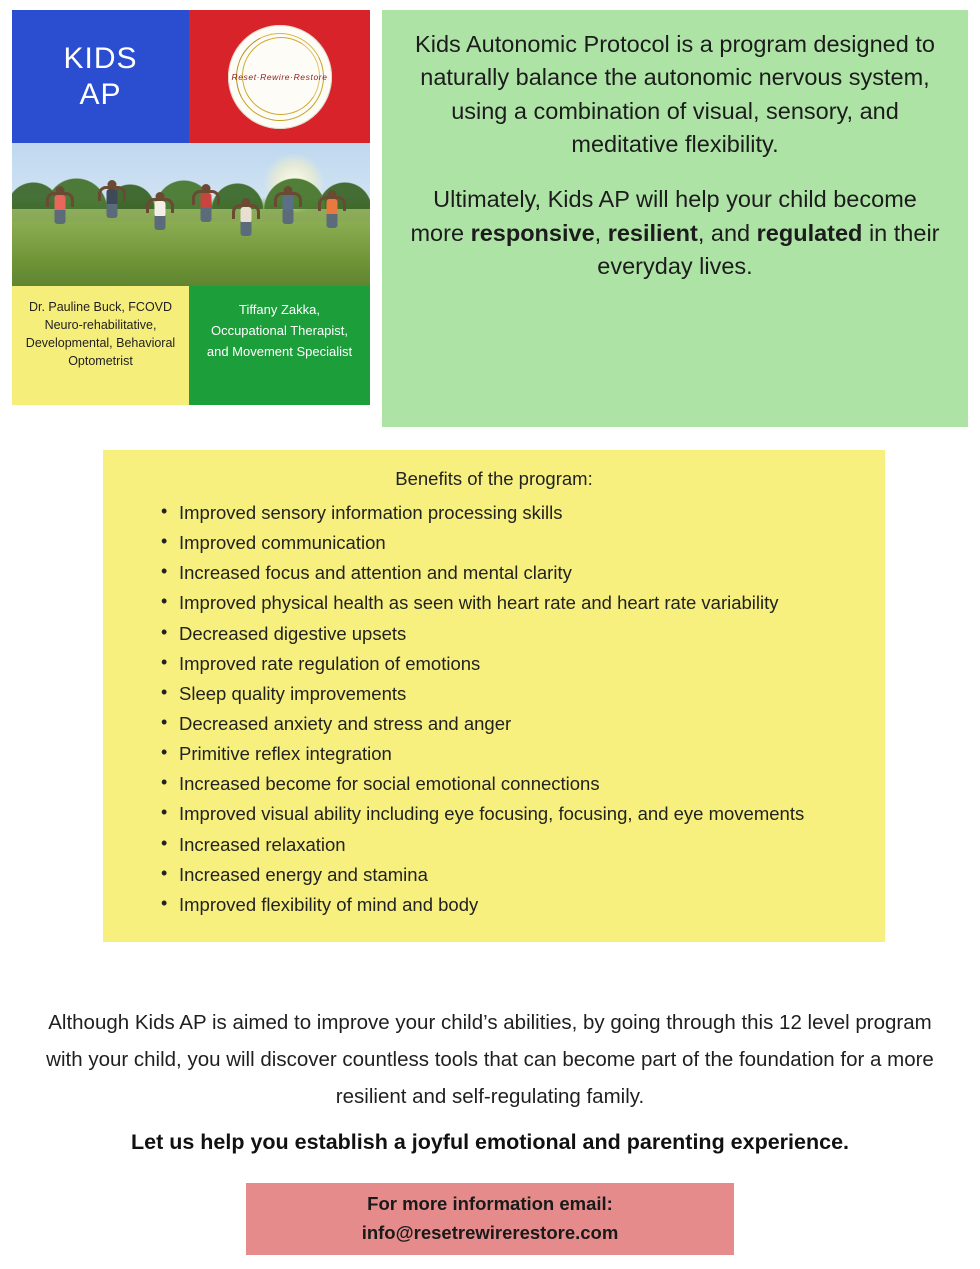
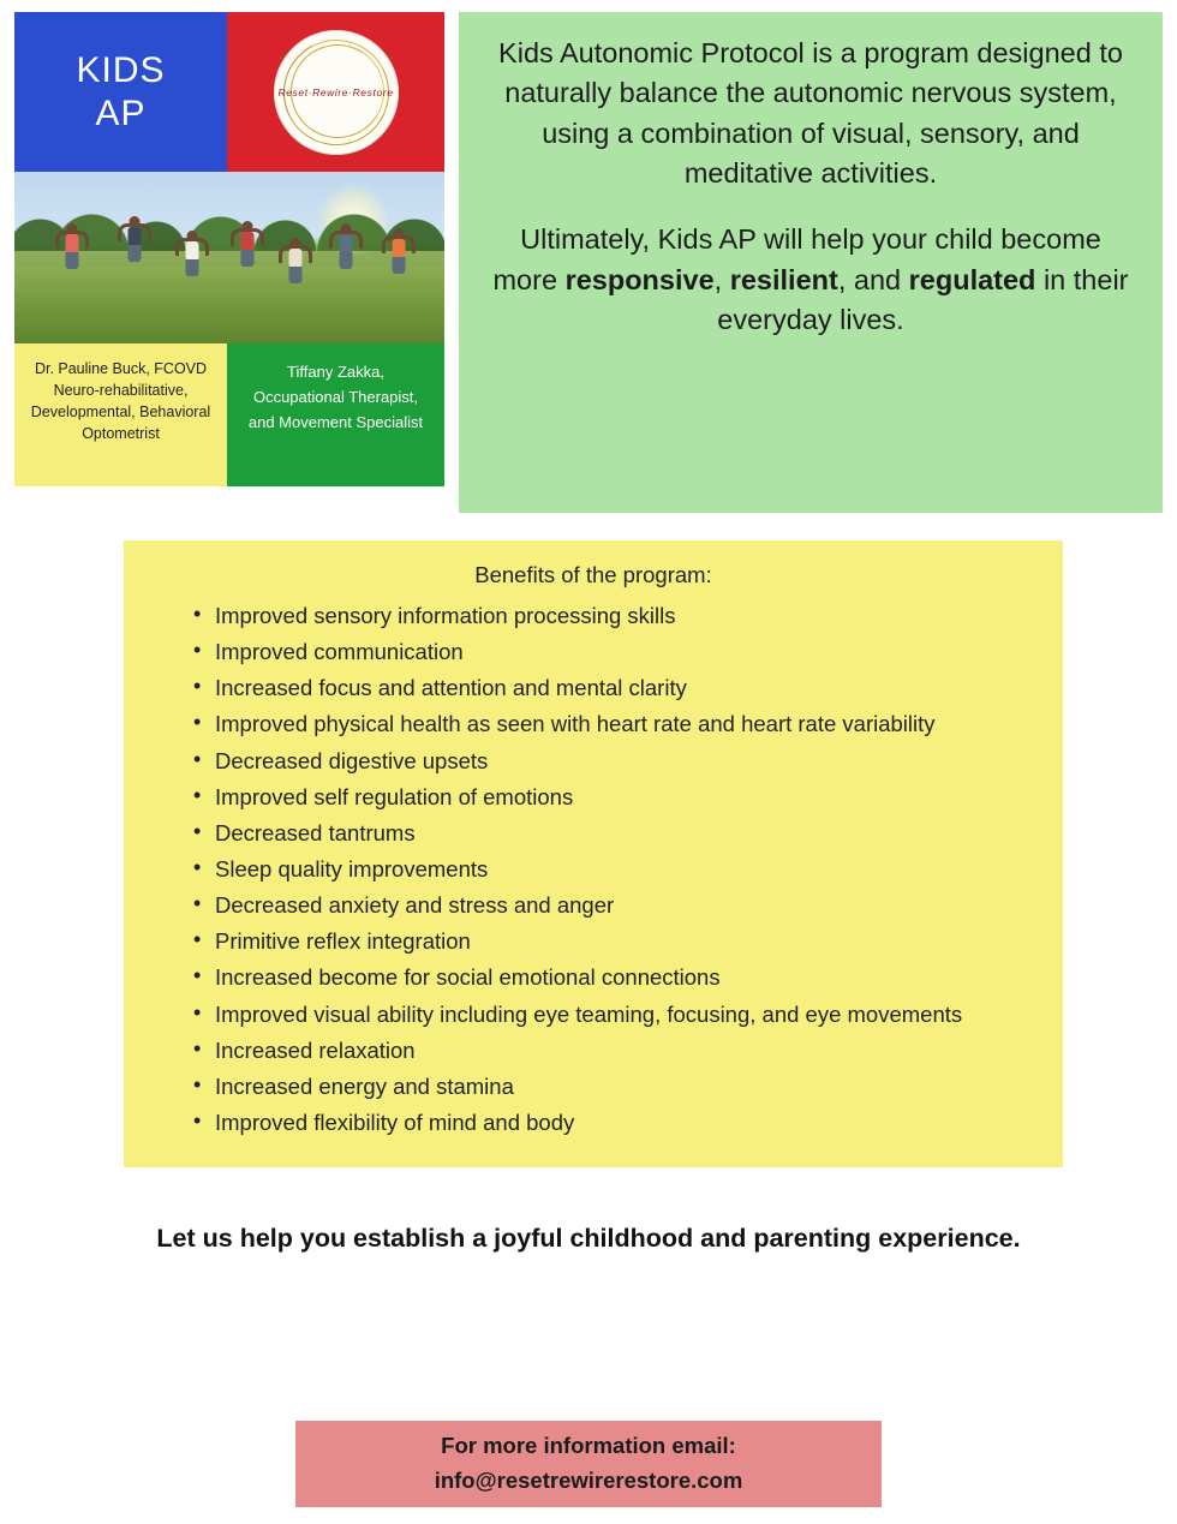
  KIDS
  AP
  Reset·Rewire·Restore
  Dr. Pauline Buck, FCOVD Neuro-rehabilitative, Developmental, Behavioral Optometrist
  Tiffany Zakka, Occupational Therapist, and Movement Specialist
- Kids Autonomic Protocol is a program designed to naturally balance the autonomic nervous system, using a combination of visual, sensory, and meditative flexibility.
+ Kids Autonomic Protocol is a program designed to naturally balance the autonomic nervous system, using a combination of visual, sensory, and meditative activities.
  Ultimately, Kids AP will help your child become more responsive, resilient, and regulated in their everyday lives.
  Benefits of the program:
  Improved sensory information processing skills
  Improved communication
  Increased focus and attention and mental clarity
  Improved physical health as seen with heart rate and heart rate variability
  Decreased digestive upsets
- Improved rate regulation of emotions
+ Improved self regulation of emotions
+ Decreased tantrums
  Sleep quality improvements
  Decreased anxiety and stress and anger
  Primitive reflex integration
  Increased become for social emotional connections
- Improved visual ability including eye focusing, focusing, and eye movements
+ Improved visual ability including eye teaming, focusing, and eye movements
  Increased relaxation
  Increased energy and stamina
  Improved flexibility of mind and body
- Although Kids AP is aimed to improve your child’s abilities, by going through this 12 level program with your child, you will discover countless tools that can become part of the foundation for a more resilient and self-regulating family.
- Let us help you establish a joyful emotional and parenting experience.
+ Let us help you establish a joyful childhood and parenting experience.
  For more information email:
  info@resetrewirerestore.com
